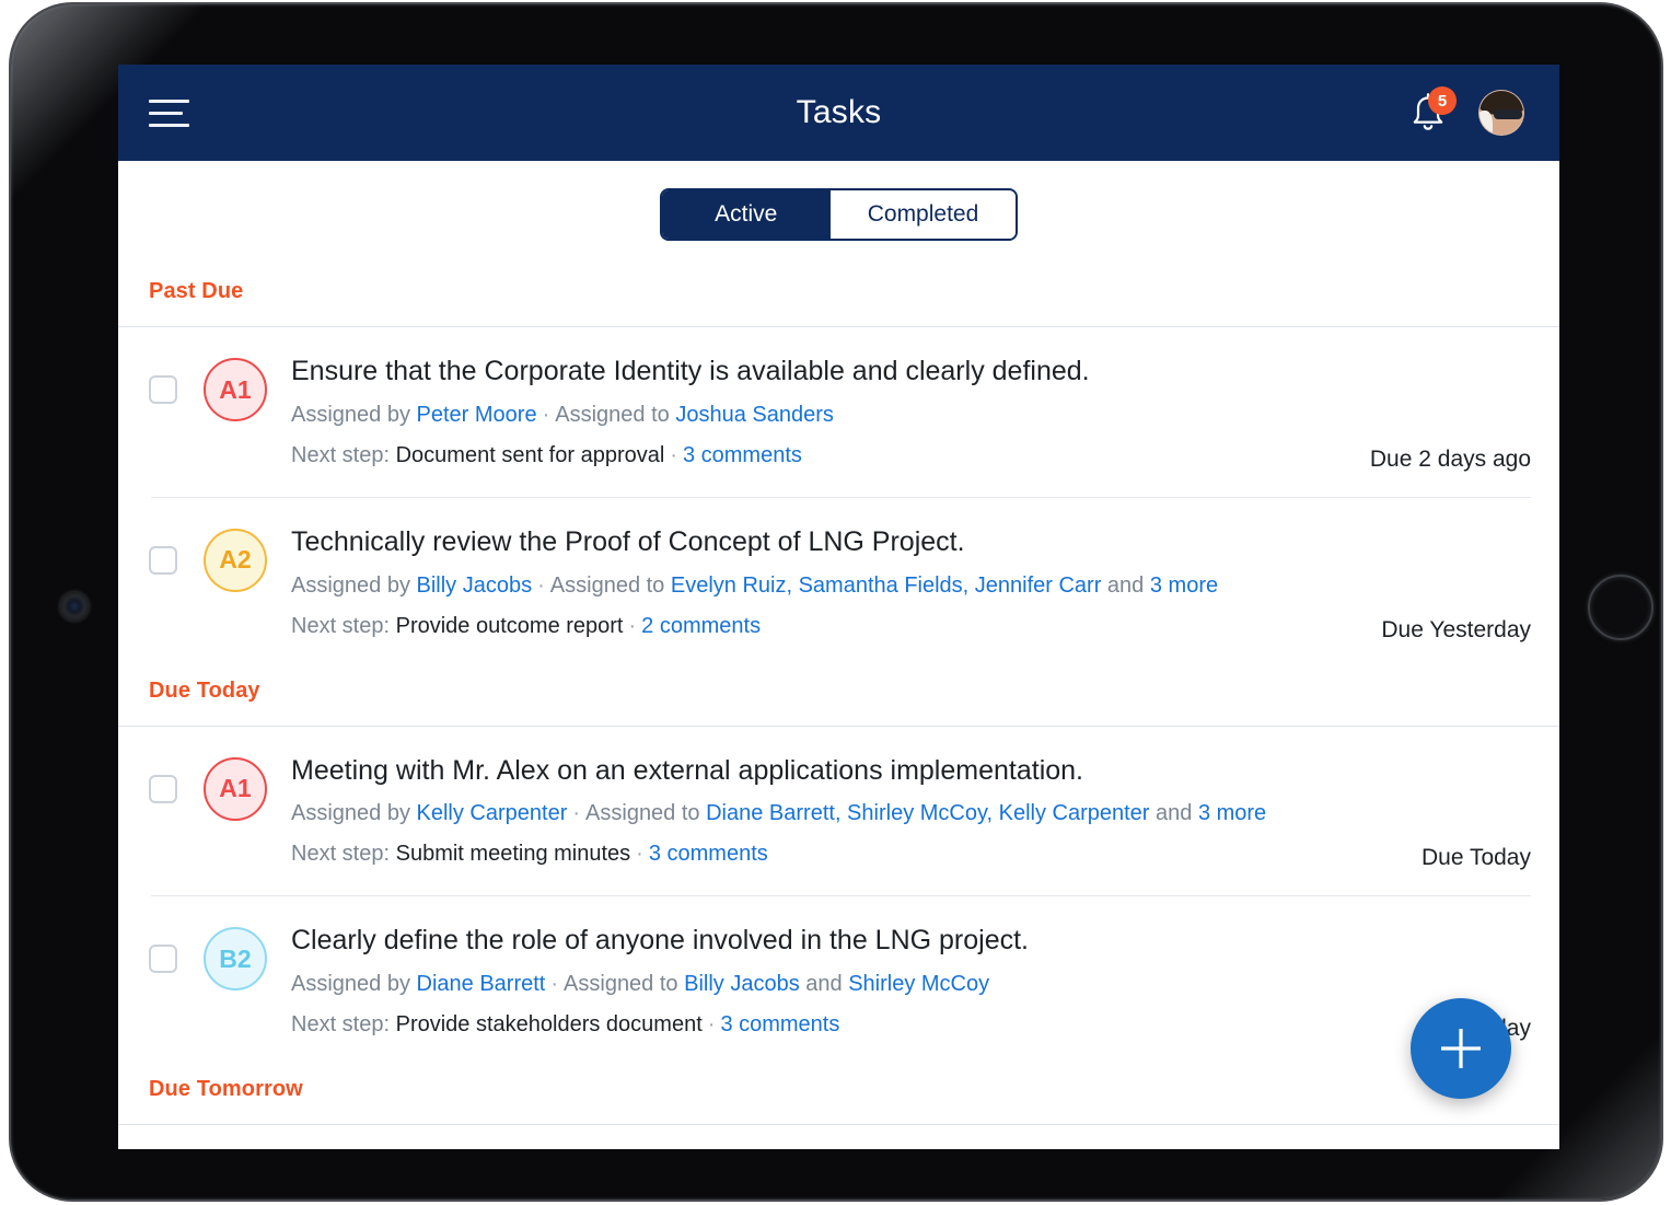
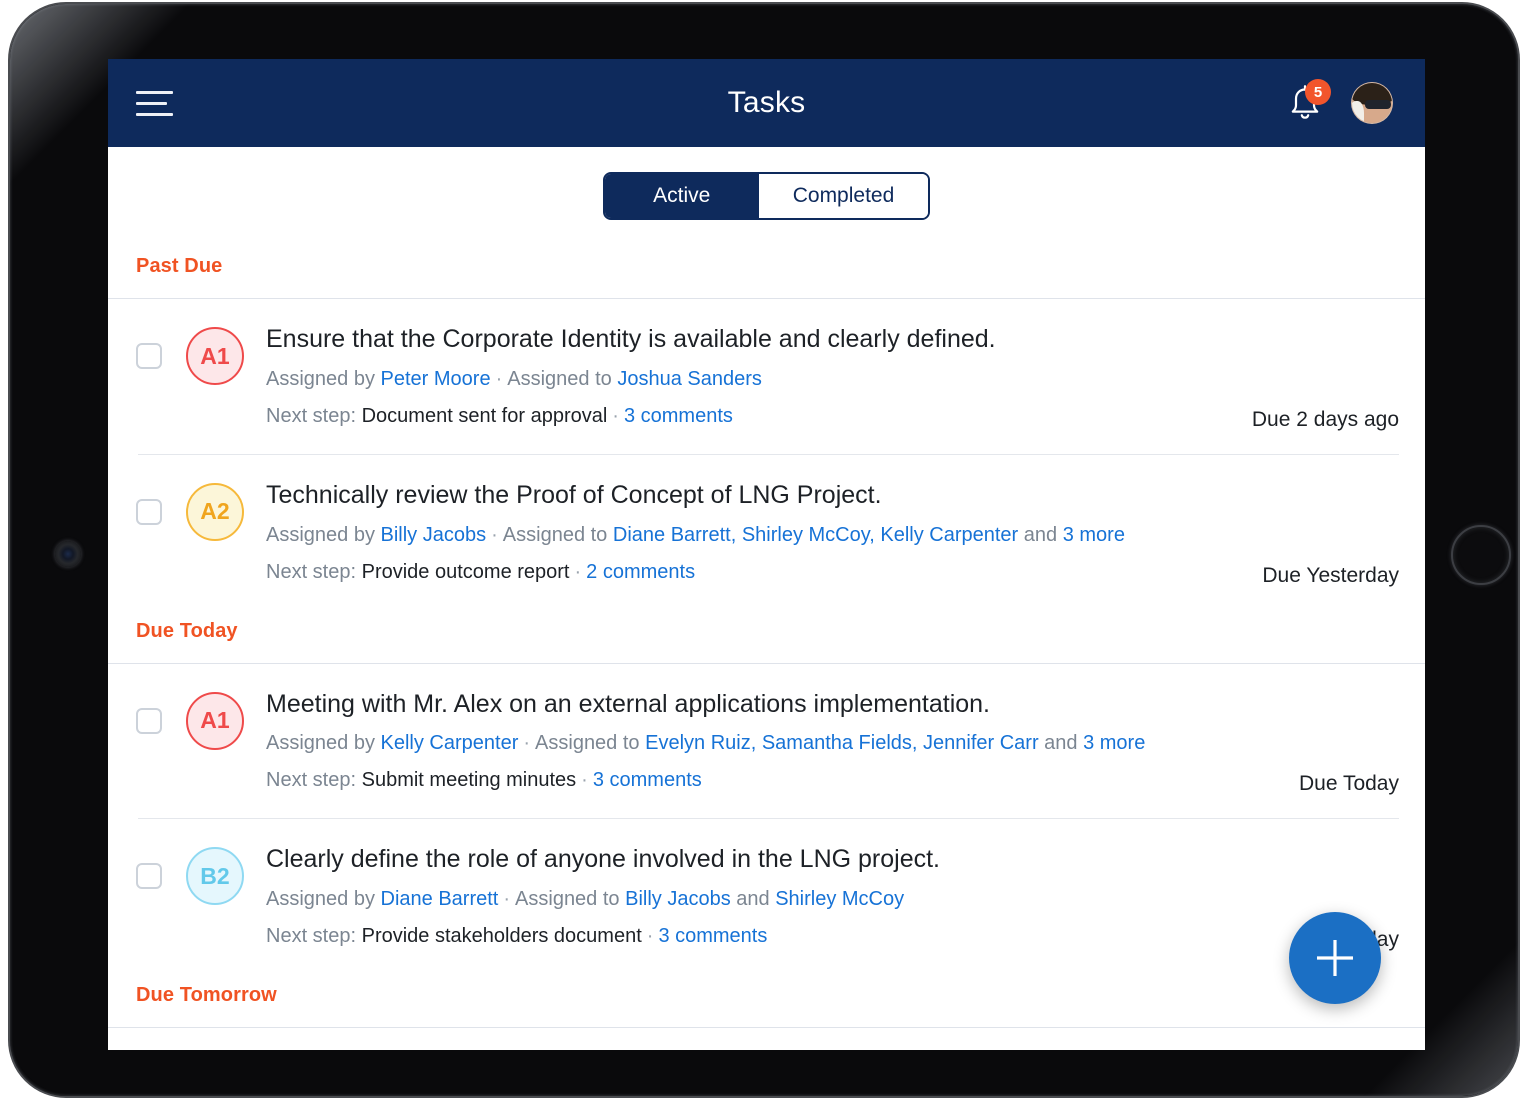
  Tasks
  5
  Active
  Completed
  Past Due
  A1
  Ensure that the Corporate Identity is available and clearly defined.
  Assigned by Peter Moore · Assigned to Joshua Sanders
  Next step: Document sent for approval · 3 comments
  Due 2 days ago
  A2
  Technically review the Proof of Concept of LNG Project.
- Assigned by Billy Jacobs · Assigned to Evelyn Ruiz, Samantha Fields, Jennifer Carr and 3 more
+ Assigned by Billy Jacobs · Assigned to Diane Barrett, Shirley McCoy, Kelly Carpenter and 3 more
  Next step: Provide outcome report · 2 comments
  Due Yesterday
  Due Today
  A1
  Meeting with Mr. Alex on an external applications implementation.
- Assigned by Kelly Carpenter · Assigned to Diane Barrett, Shirley McCoy, Kelly Carpenter and 3 more
+ Assigned by Kelly Carpenter · Assigned to Evelyn Ruiz, Samantha Fields, Jennifer Carr and 3 more
  Next step: Submit meeting minutes · 3 comments
  Due Today
  B2
  Clearly define the role of anyone involved in the LNG project.
  Assigned by Diane Barrett · Assigned to Billy Jacobs and Shirley McCoy
  Next step: Provide stakeholders document · 3 comments
  Due Tomorrow
